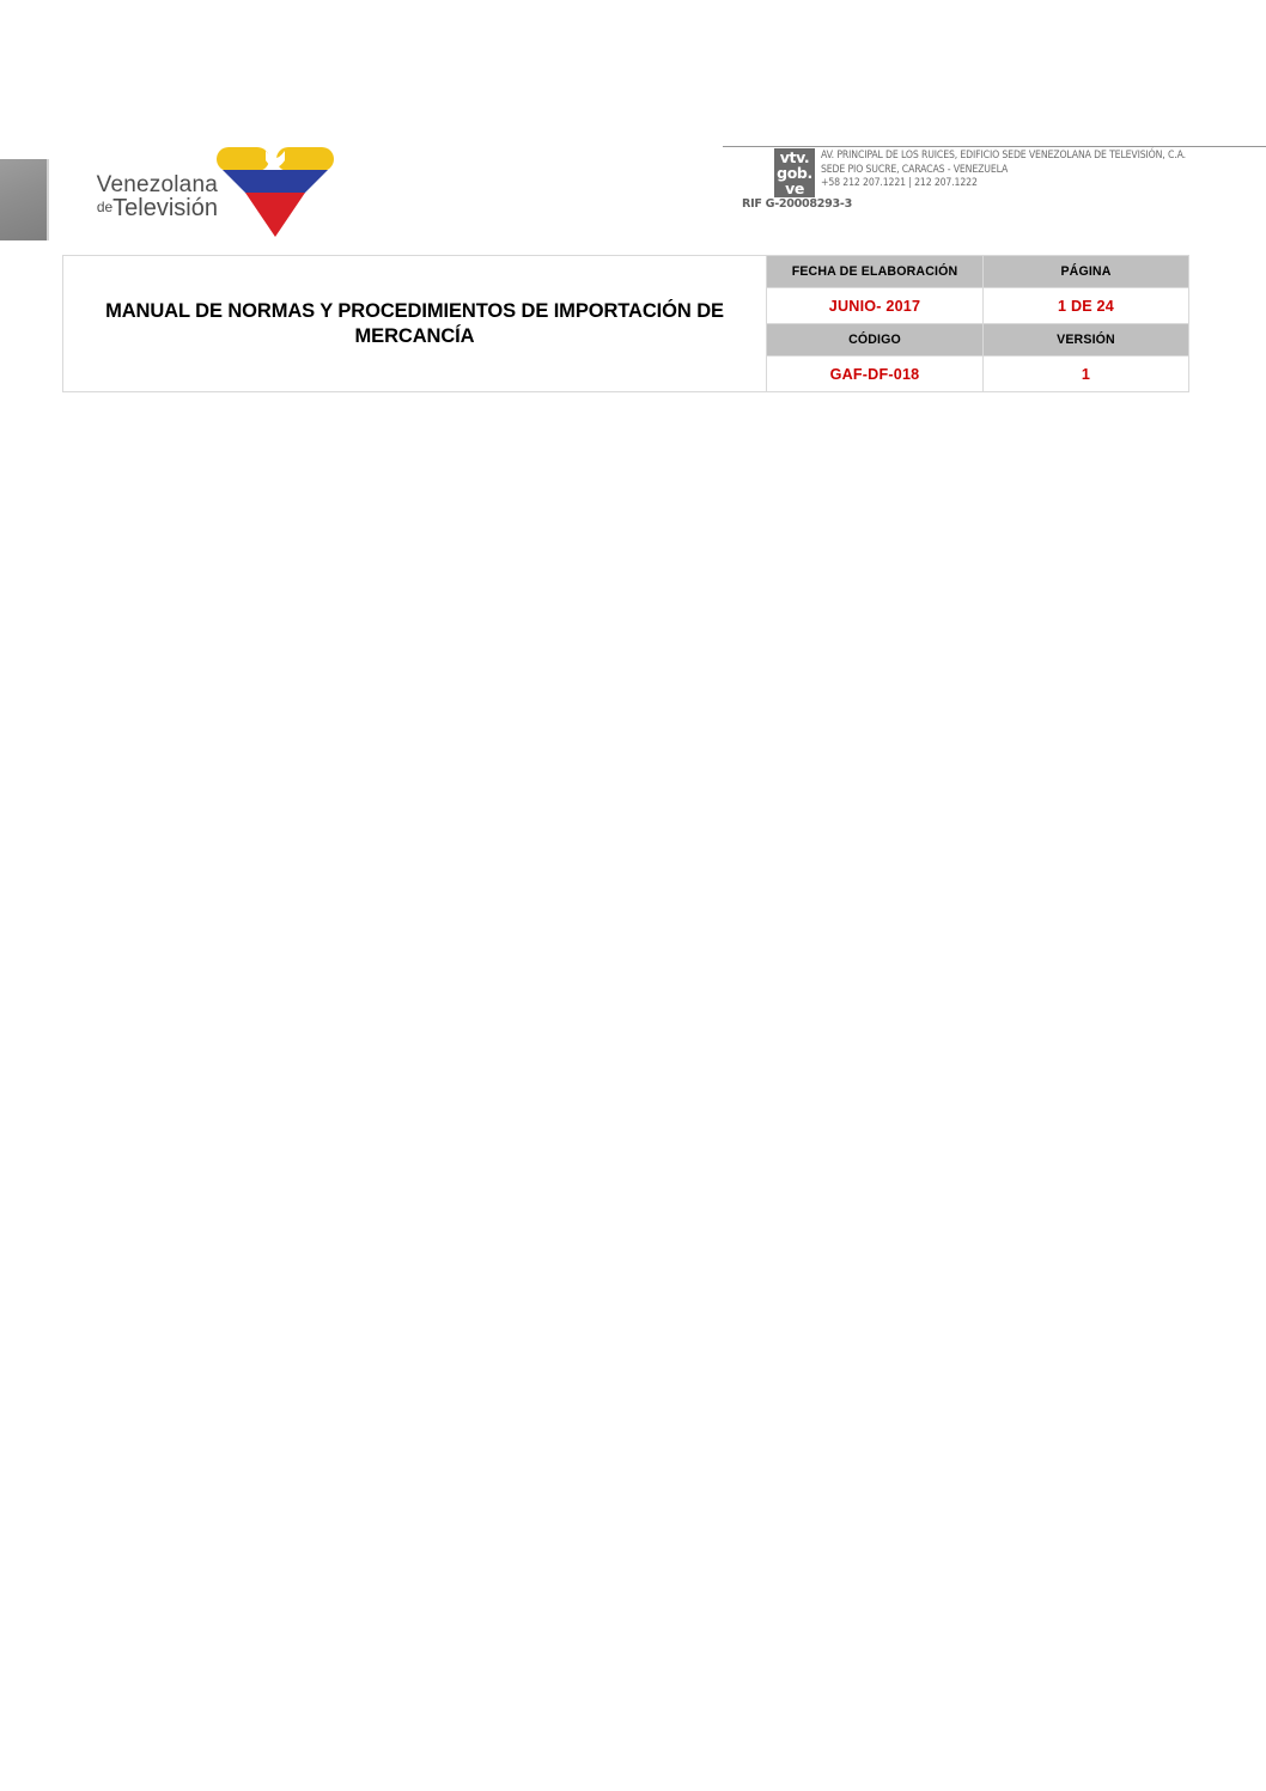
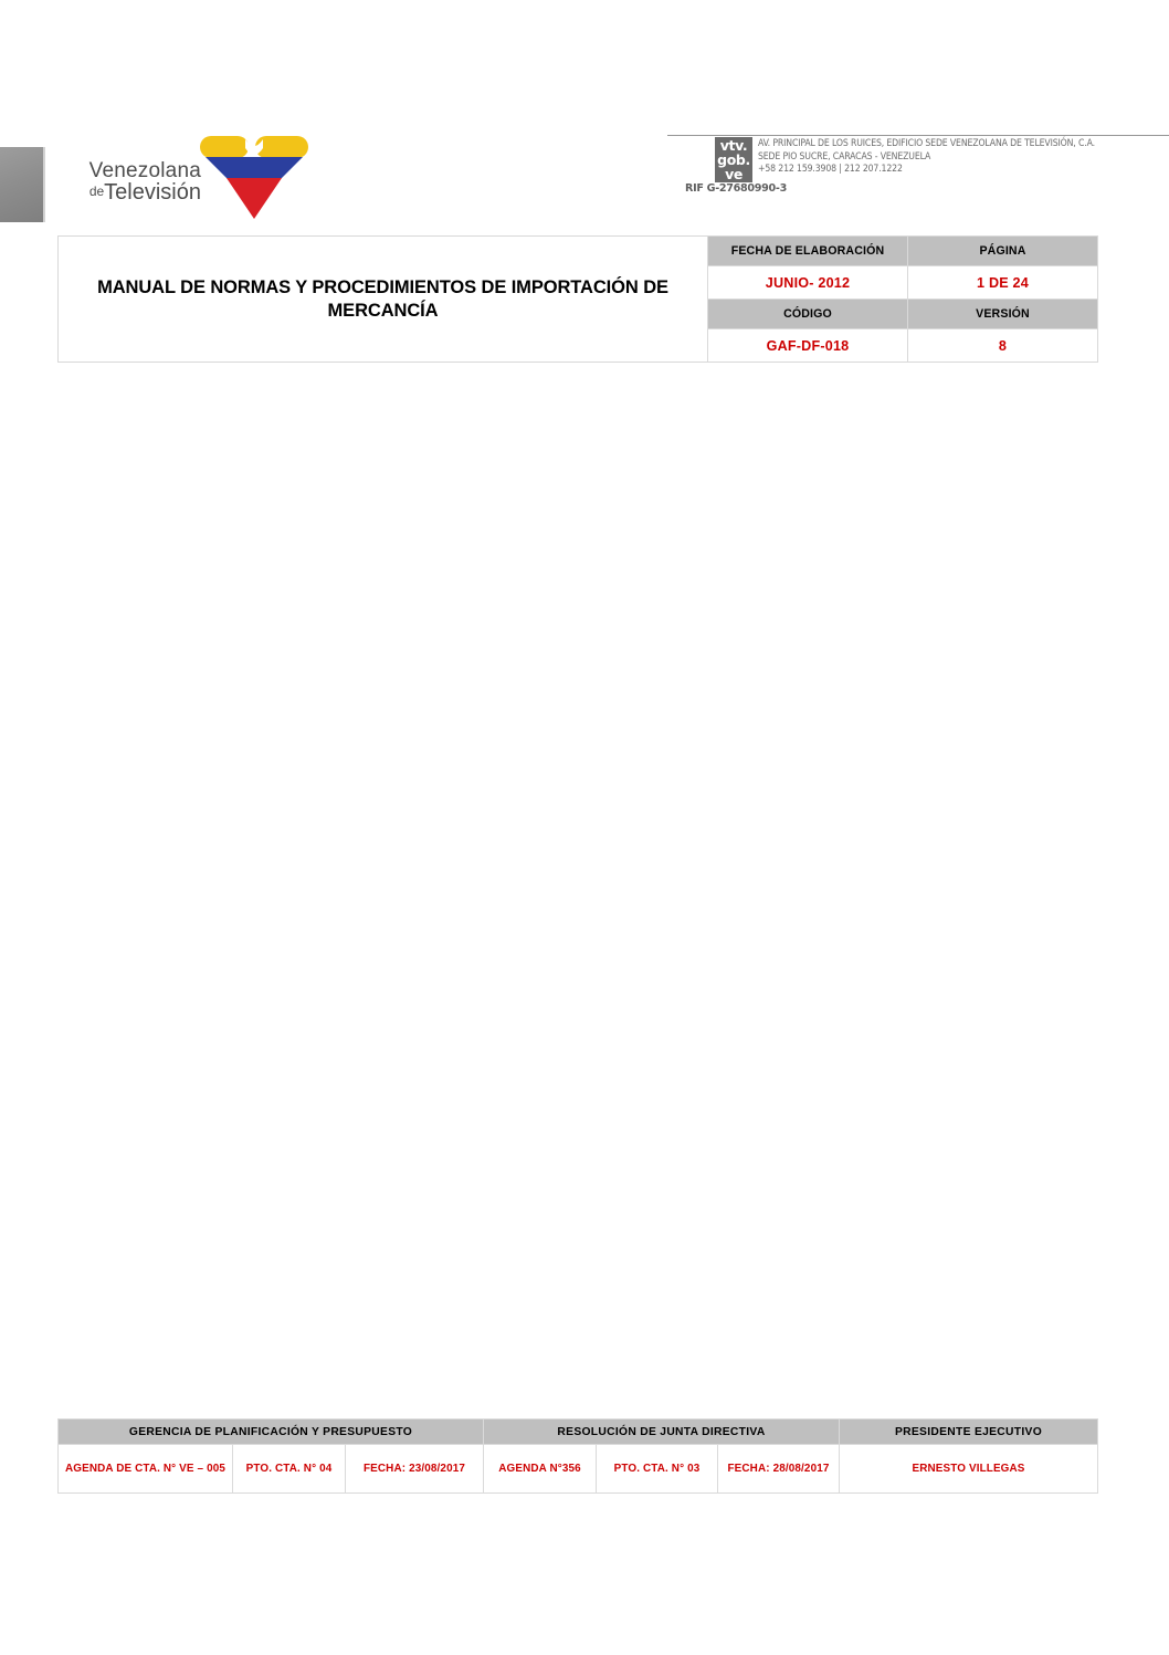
  Venezolana
  deTelevisión
  vtv.
  gob.
  ve
  AV. PRINCIPAL DE LOS RUICES, EDIFICIO SEDE VENEZOLANA DE TELEVISIÓN, C.A.
  SEDE PIO SUCRE, CARACAS - VENEZUELA
- +58 212 207.1221 | 212 207.1222
+ +58 212 159.3908 | 212 207.1222
- RIF G-20008293-3
+ RIF G-27680990-3
  MANUAL DE NORMAS Y PROCEDIMIENTOS DE IMPORTACIÓN DE MERCANCÍA	FECHA DE ELABORACIÓN	PÁGINA
- JUNIO- 2017	1 DE 24
+ JUNIO- 2012	1 DE 24
  CÓDIGO	VERSIÓN
- GAF-DF-018	1
+ GAF-DF-018	8
+ GERENCIA DE PLANIFICACIÓN Y PRESUPUESTO	RESOLUCIÓN DE JUNTA DIRECTIVA	PRESIDENTE EJECUTIVO
+ AGENDA DE CTA. N° VE – 005	PTO. CTA. N° 04	FECHA: 23/08/2017	AGENDA N°356	PTO. CTA. N° 03	FECHA: 28/08/2017	ERNESTO VILLEGAS
